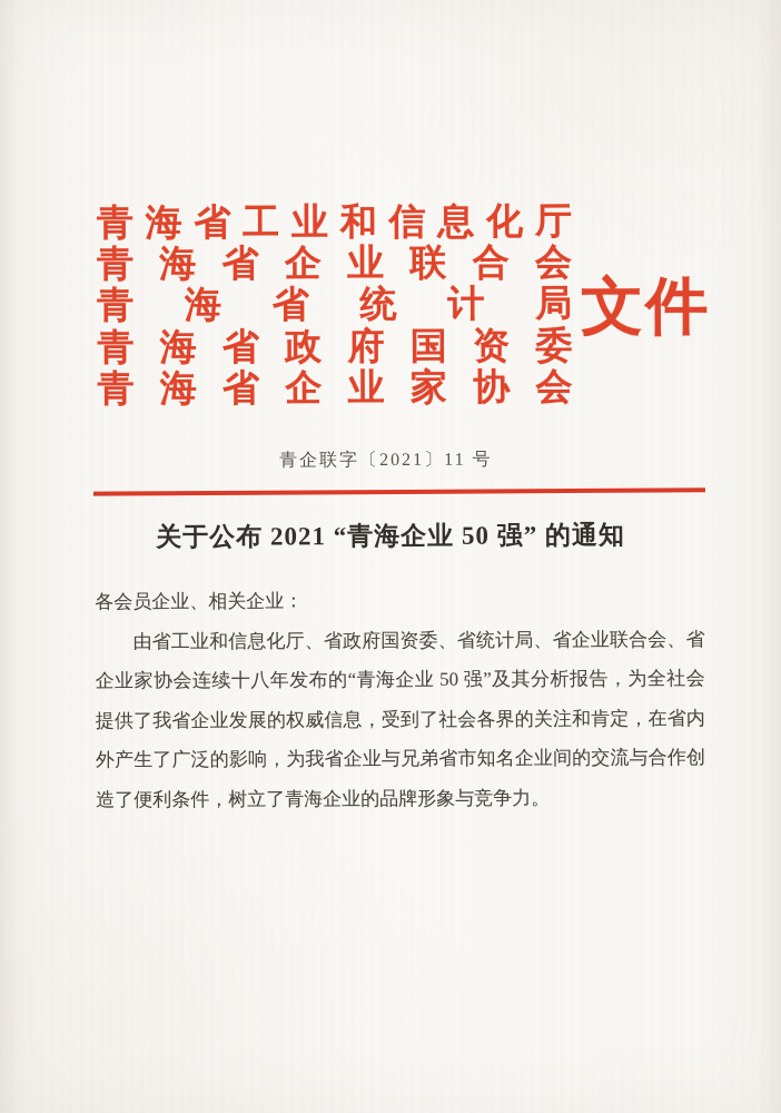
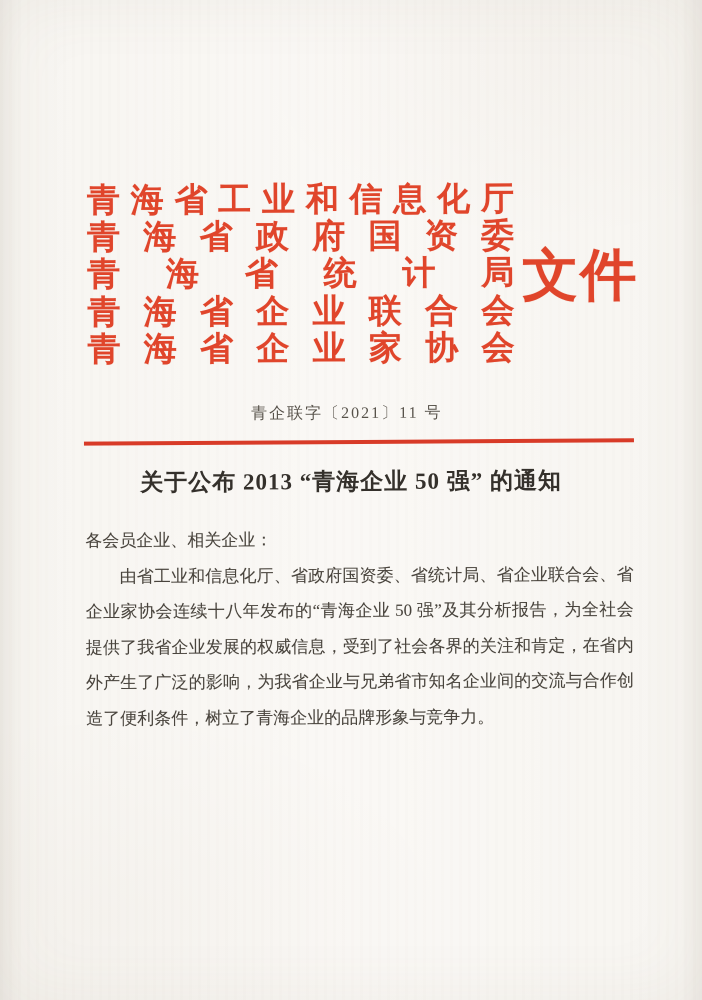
  青海省工业和信息化厅
- 青海省企业联合会
+ 青海省政府国资委
  青海省统计局
- 青海省政府国资委
+ 青海省企业联合会
  青海省企业家协会
  文件
  青企联字〔2021〕11 号
- 关于公布 2021 “青海企业 50 强” 的通知
+ 关于公布 2013 “青海企业 50 强” 的通知
  各会员企业、相关企业：
  由省工业和信息化厅、省政府国资委、省统计局、省企业联合会、省企业家协会连续十八年发布的“青海企业 50 强”及其分析报告，为全社会提供了我省企业发展的权威信息，受到了社会各界的关注和肯定，在省内外产生了广泛的影响，为我省企业与兄弟省市知名企业间的交流与合作创造了便利条件，树立了青海企业的品牌形象与竞争力。
